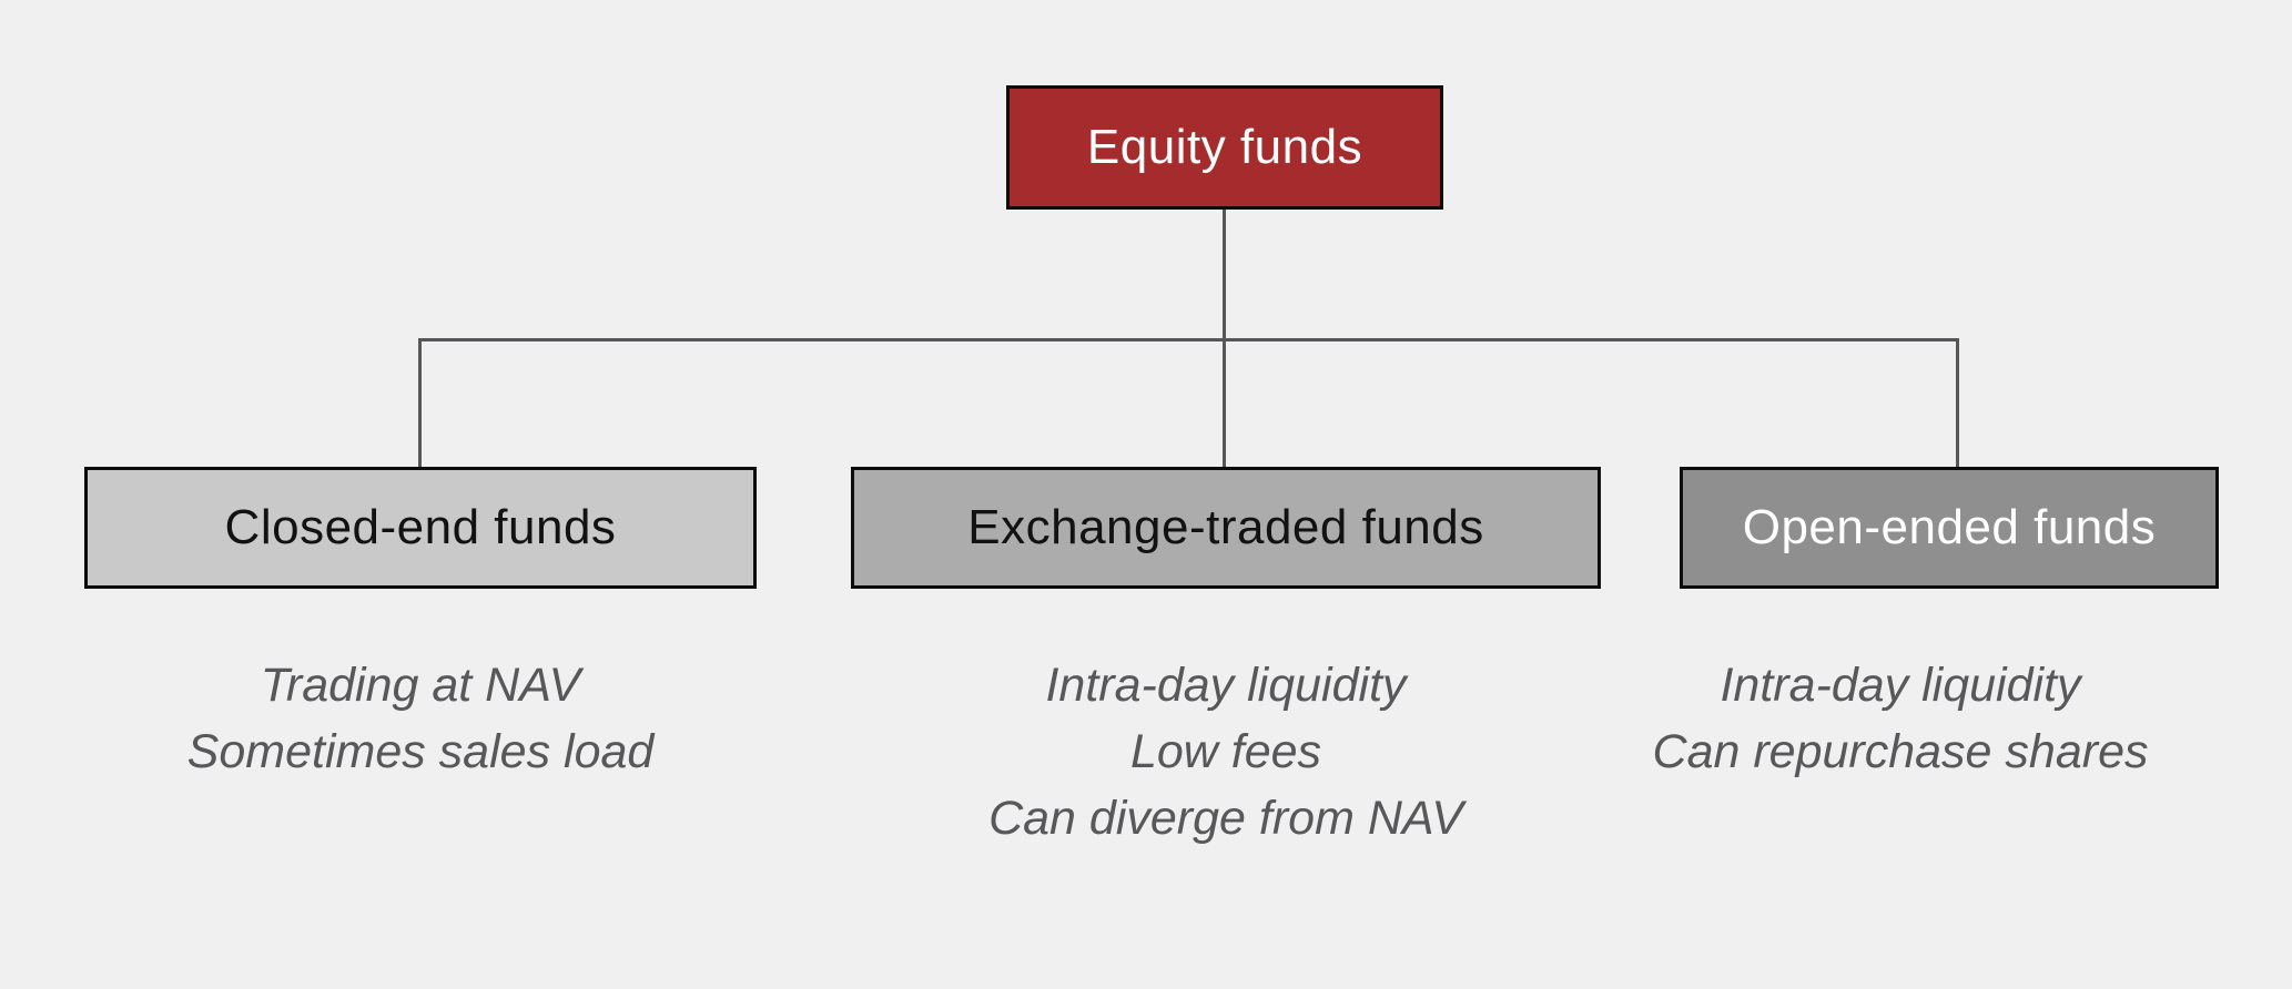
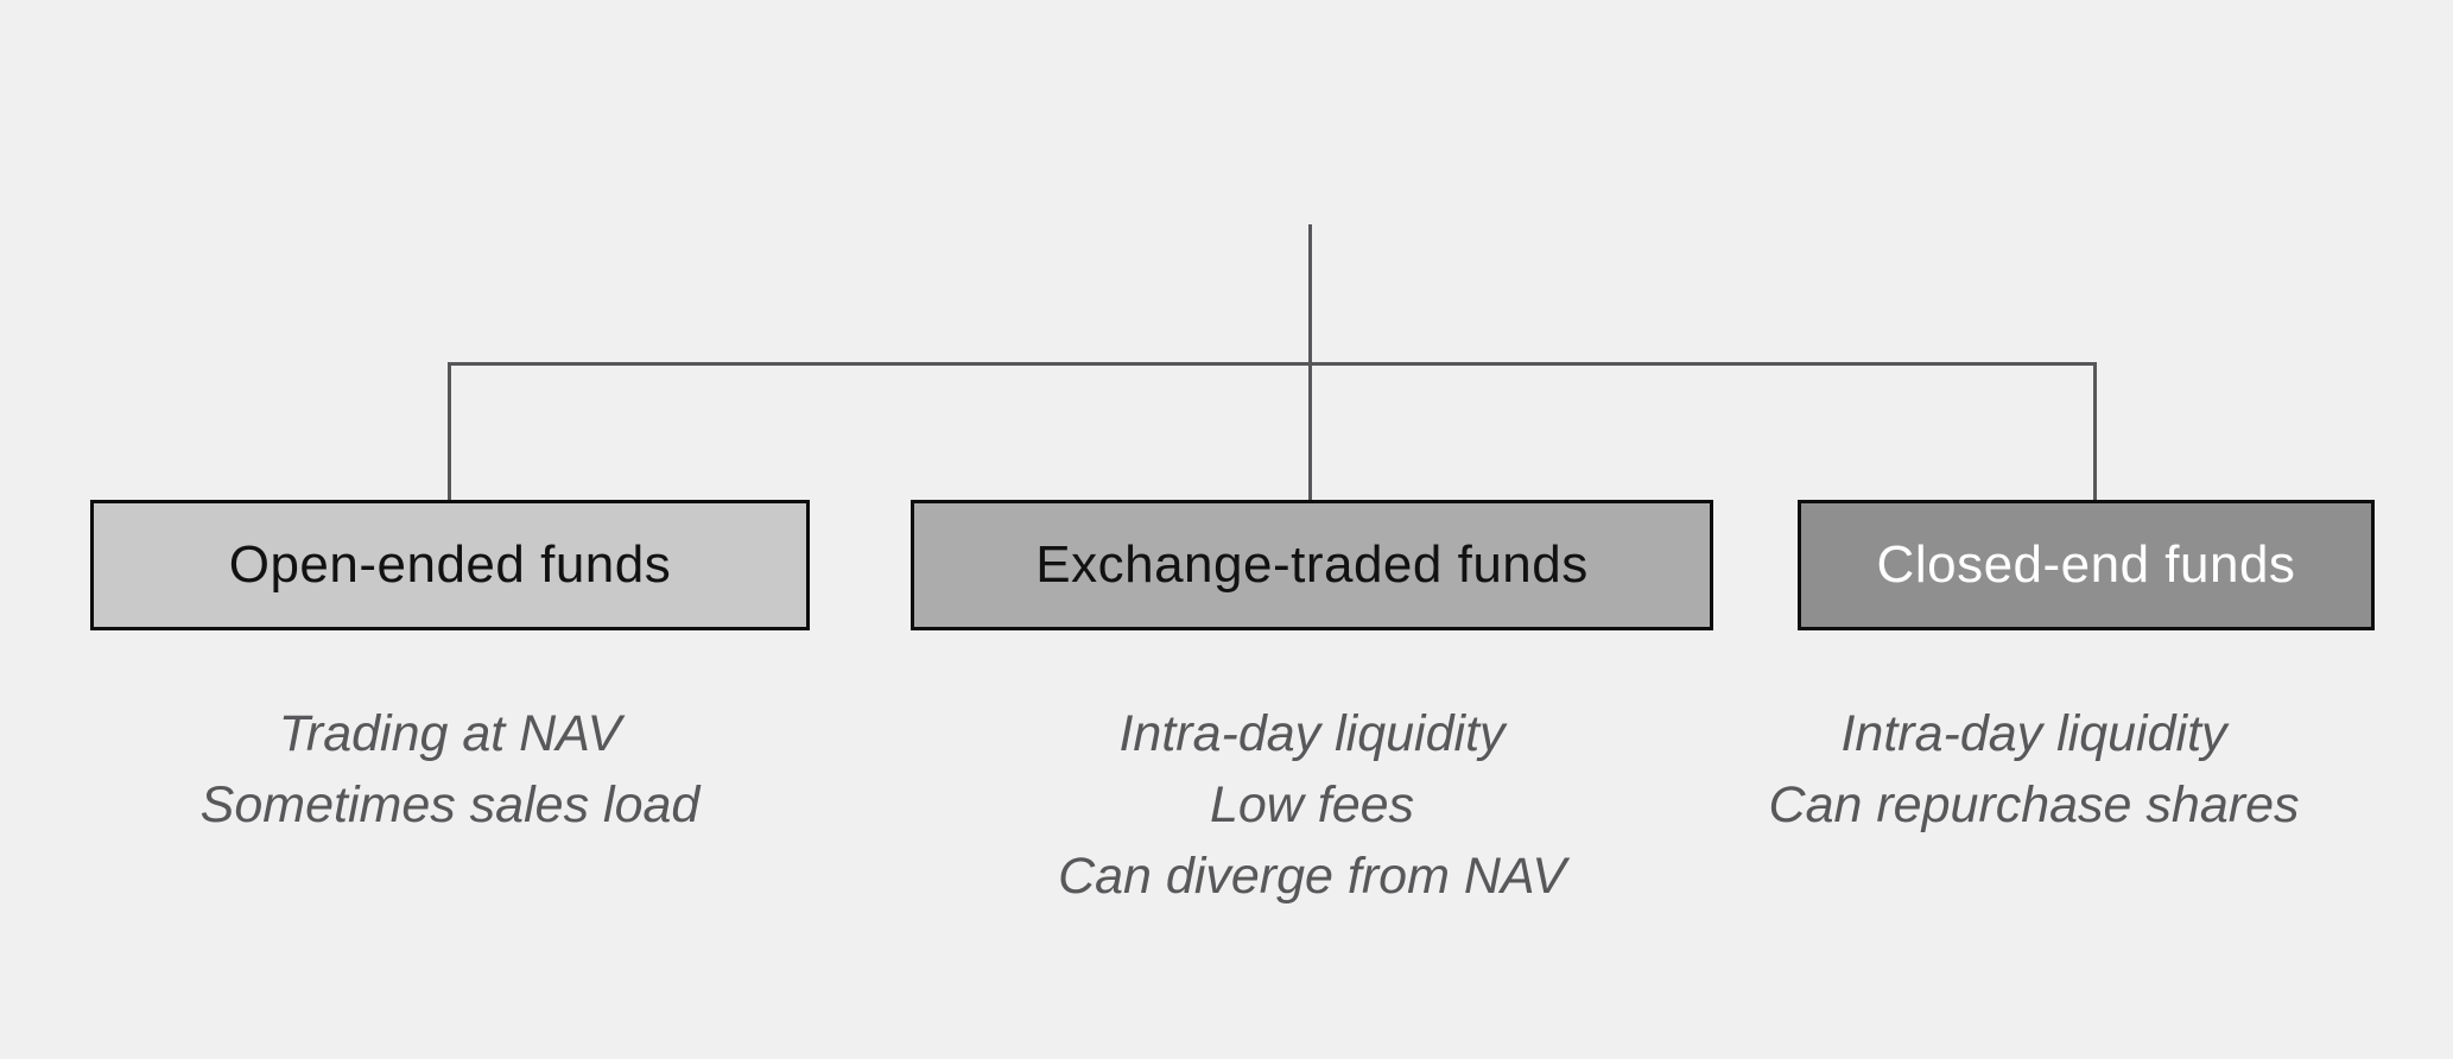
- Equity funds
- Closed-end funds
+ Open-ended funds
  Exchange-traded funds
- Open-ended funds
+ Closed-end funds
  Trading at NAV
  Sometimes sales load
  Intra-day liquidity
  Low fees
  Can diverge from NAV
  Intra-day liquidity
  Can repurchase shares
